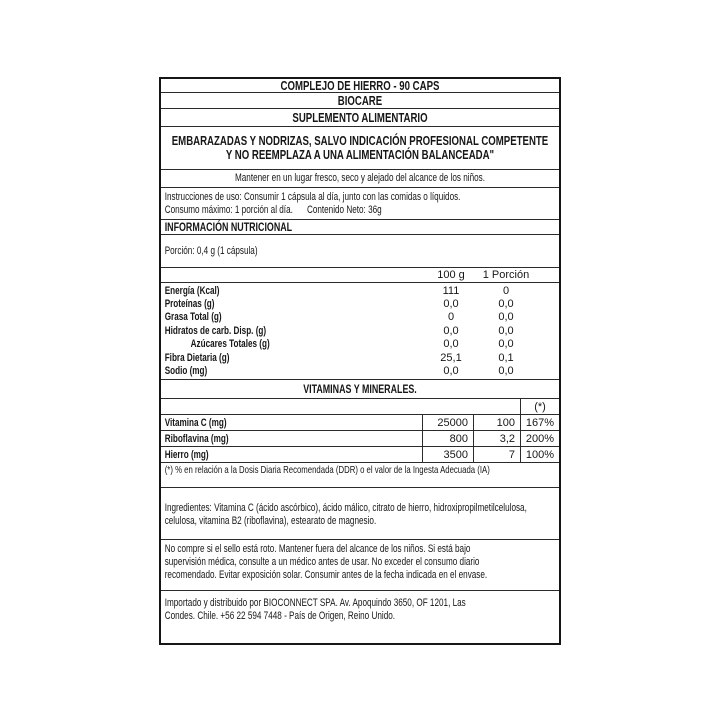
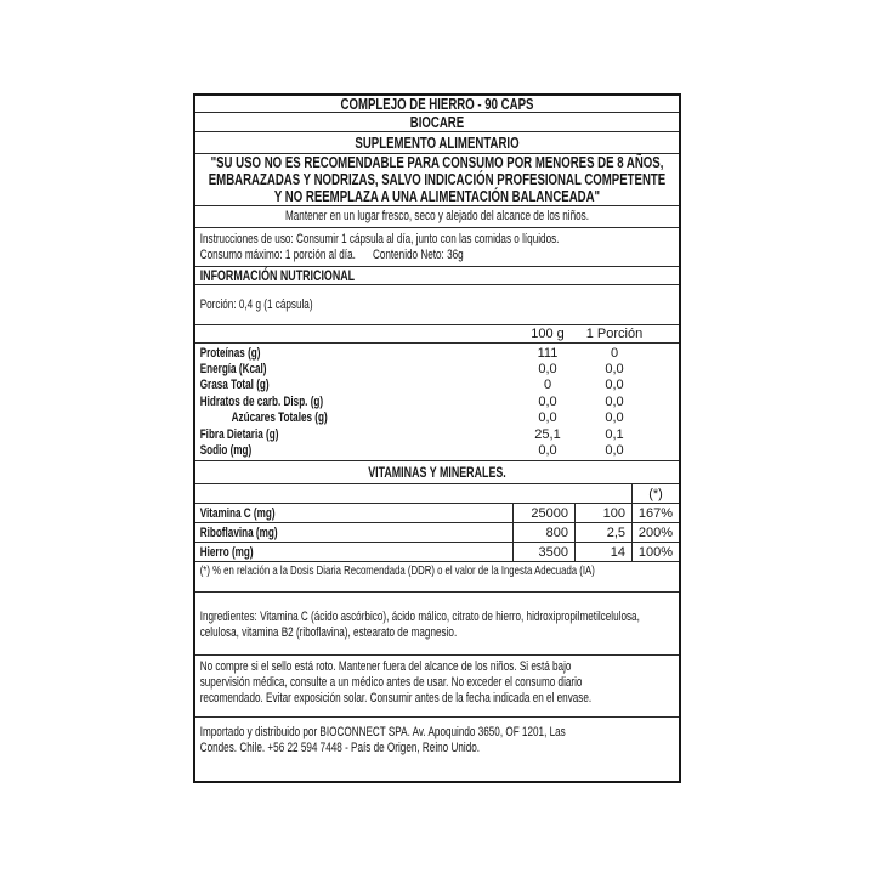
  COMPLEJO DE HIERRO - 90 CAPS
  BIOCARE
  SUPLEMENTO ALIMENTARIO
+ "SU USO NO ES RECOMENDABLE PARA CONSUMO POR MENORES DE 8 AÑOS,
  EMBARAZADAS Y NODRIZAS, SALVO INDICACIÓN PROFESIONAL COMPETENTE
  Y NO REEMPLAZA A UNA ALIMENTACIÓN BALANCEADA"
  Mantener en un lugar fresco, seco y alejado del alcance de los niños.
  Instrucciones de uso: Consumir 1 cápsula al día, junto con las comidas o líquidos.
  Consumo máximo: 1 porción al día. Contenido Neto: 36g
  INFORMACIÓN NUTRICIONAL
  Porción: 0,4 g (1 cápsula)
  100 g
  1 Porción
- Energía (Kcal)
+ Proteínas (g)
  111
  0
- Proteínas (g)
+ Energía (Kcal)
  0,0
  0,0
  Grasa Total (g)
  0
  0,0
  Hidratos de carb. Disp. (g)
  0,0
  0,0
  Azúcares Totales (g)
  0,0
  0,0
  Fibra Dietaria (g)
  25,1
  0,1
  Sodio (mg)
  0,0
  0,0
  VITAMINAS Y MINERALES.
  (*)
  Vitamina C (mg)
  25000
  100
  167%
  Riboflavina (mg)
  800
- 3,2
+ 2,5
  200%
  Hierro (mg)
  3500
- 7
+ 14
  100%
  (*) % en relación a la Dosis Diaria Recomendada (DDR) o el valor de la Ingesta Adecuada (IA)
  Ingredientes: Vitamina C (ácido ascórbico), ácido málico, citrato de hierro, hidroxipropilmetilcelulosa, celulosa, vitamina B2 (riboflavina), estearato de magnesio.
  No compre si el sello está roto. Mantener fuera del alcance de los niños. Si está bajo supervisión médica, consulte a un médico antes de usar. No exceder el consumo diario recomendado. Evitar exposición solar. Consumir antes de la fecha indicada en el envase.
  Importado y distribuido por BIOCONNECT SPA. Av. Apoquindo 3650, OF 1201, Las Condes. Chile. +56 22 594 7448 - País de Origen, Reino Unido.
